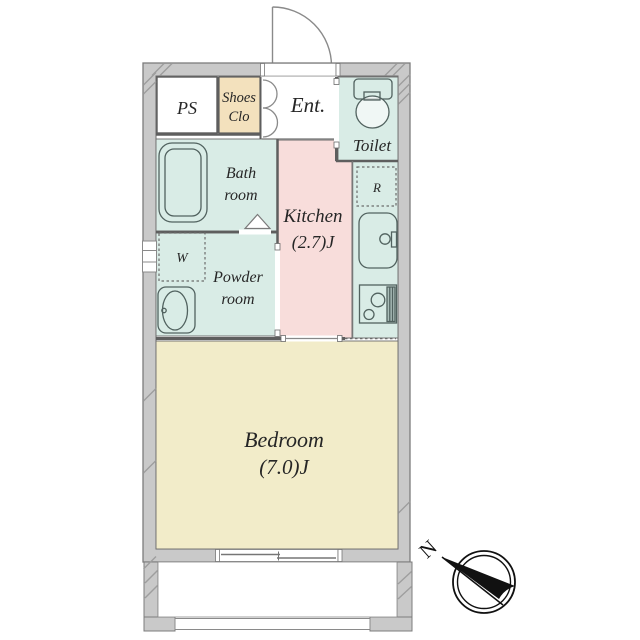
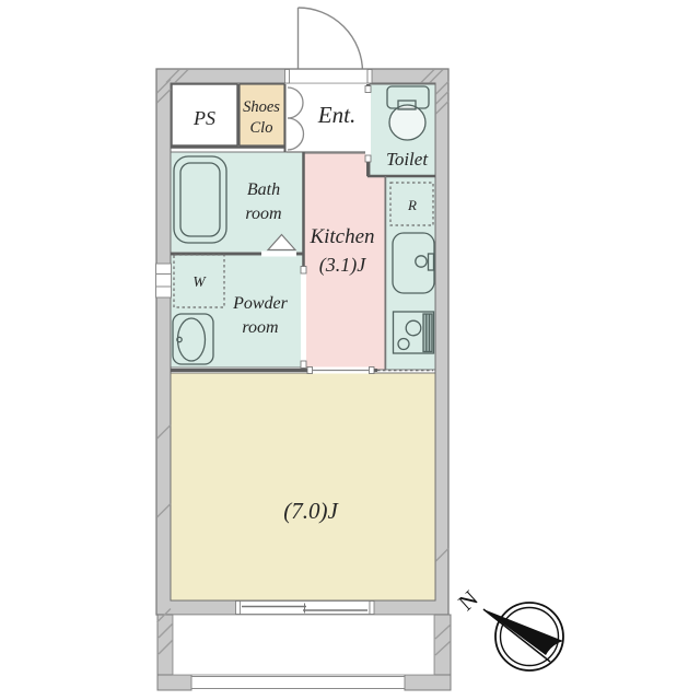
  PS
  Shoes
  Clo
  Ent.
  Toilet
  Bath
  room
  Kitchen
- (2.7)J
+ (3.1)J
  Powder
  room
  W
  R
- Bedroom
  (7.0)J
